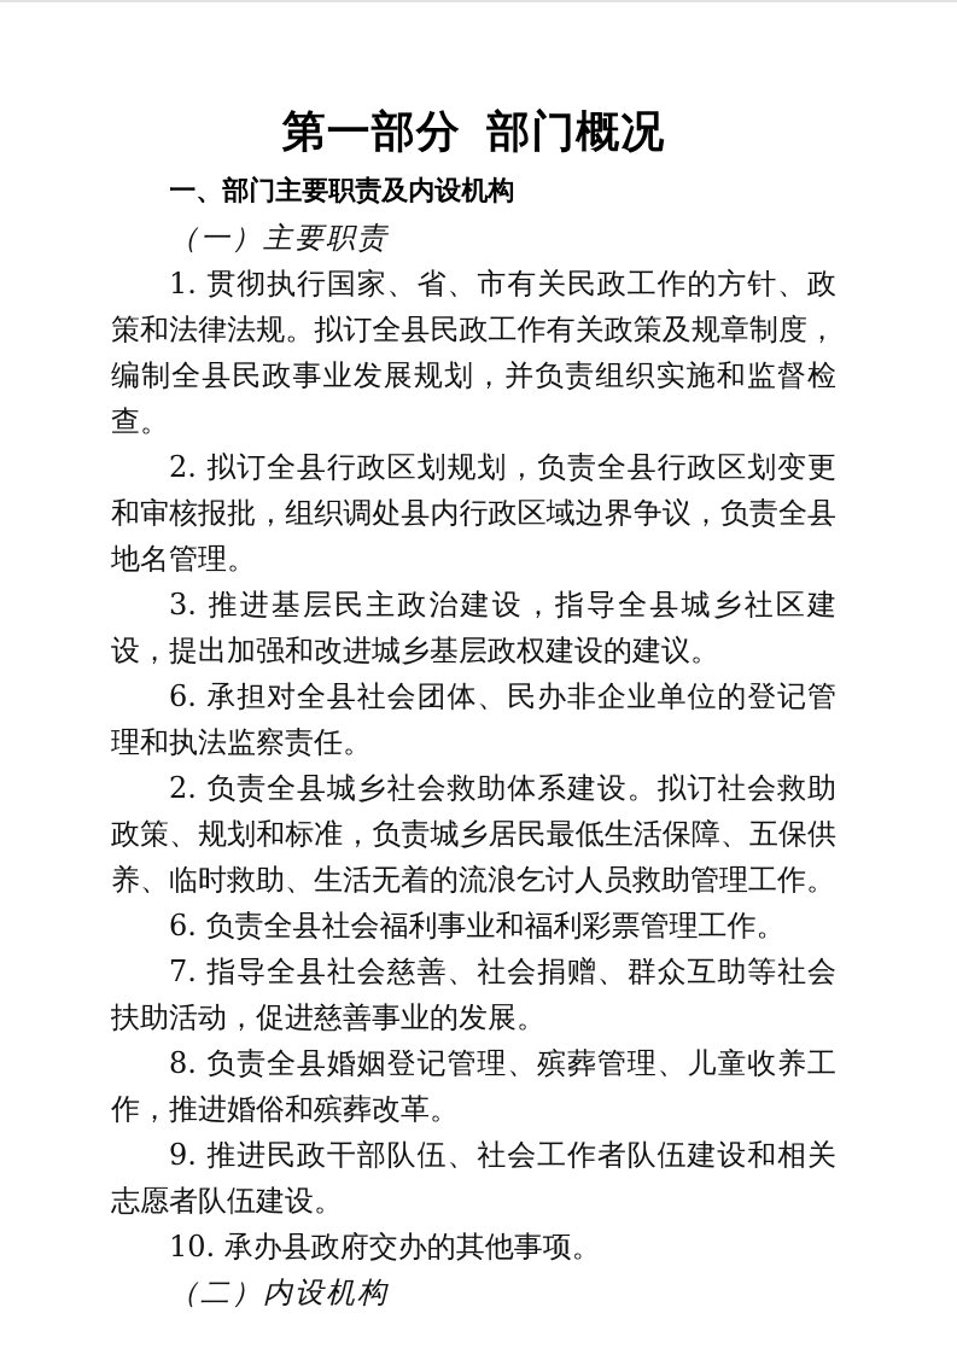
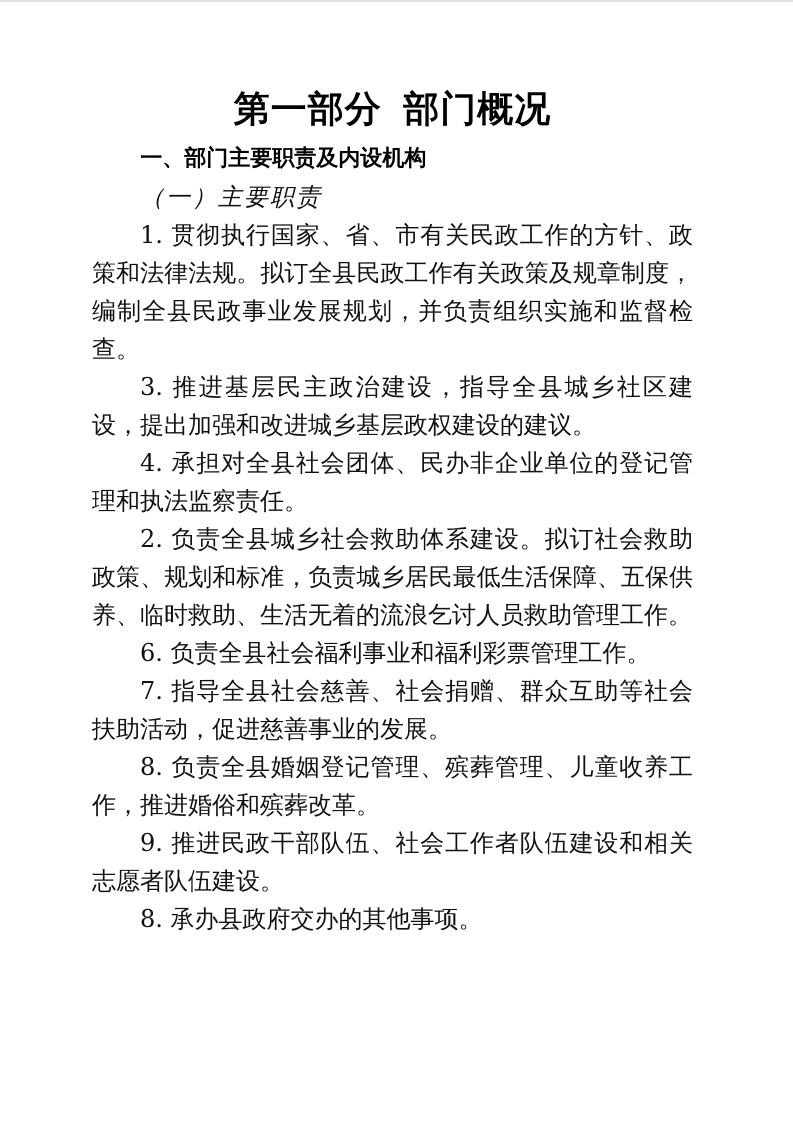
  第一部分 部门概况
  一、部门主要职责及内设机构
  （一）主要职责
  1. 贯彻执行国家、省、市有关民政工作的方针、政策和法律法规。拟订全县民政工作有关政策及规章制度，编制全县民政事业发展规划，并负责组织实施和监督检查。
- 2. 拟订全县行政区划规划，负责全县行政区划变更和审核报批，组织调处县内行政区域边界争议，负责全县地名管理。
  3. 推进基层民主政治建设，指导全县城乡社区建设，提出加强和改进城乡基层政权建设的建议。
- 6. 承担对全县社会团体、民办非企业单位的登记管理和执法监察责任。
+ 4. 承担对全县社会团体、民办非企业单位的登记管理和执法监察责任。
  2. 负责全县城乡社会救助体系建设。拟订社会救助政策、规划和标准，负责城乡居民最低生活保障、五保供养、临时救助、生活无着的流浪乞讨人员救助管理工作。
  6. 负责全县社会福利事业和福利彩票管理工作。
  7. 指导全县社会慈善、社会捐赠、群众互助等社会扶助活动，促进慈善事业的发展。
  8. 负责全县婚姻登记管理、殡葬管理、儿童收养工作，推进婚俗和殡葬改革。
  9. 推进民政干部队伍、社会工作者队伍建设和相关志愿者队伍建设。
- 10. 承办县政府交办的其他事项。
+ 8. 承办县政府交办的其他事项。
- （二）内设机构
